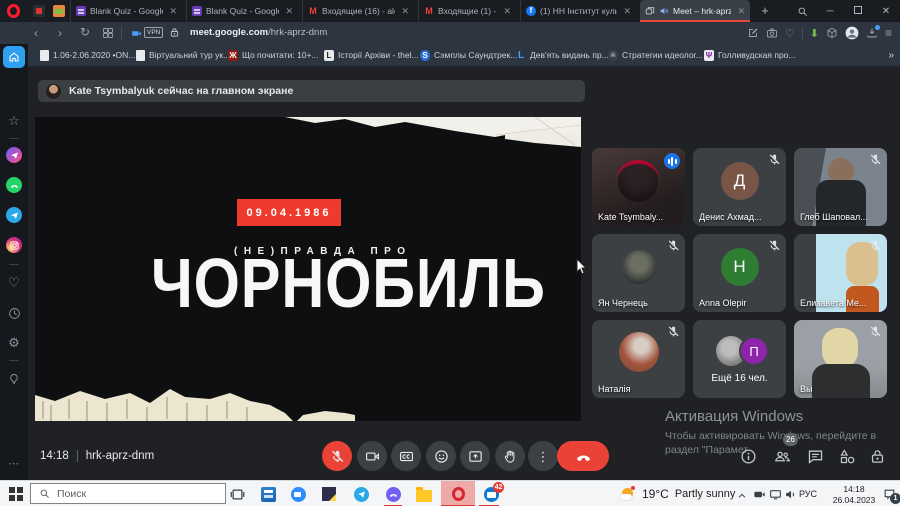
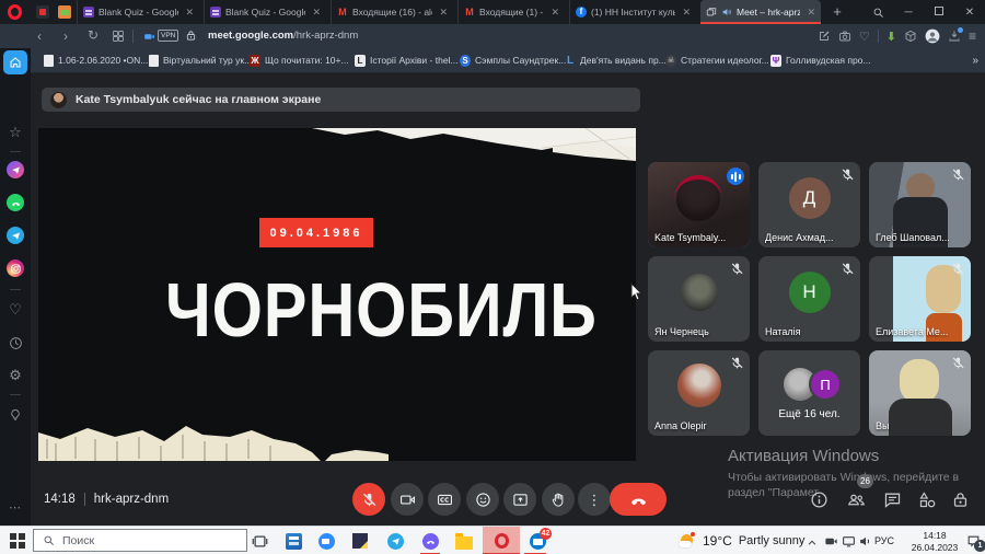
  Blank Quiz - Googl
  ✕
  Blank Quiz - Googl
  ✕
  M
  Входящие (16) - al
  ✕
  M
  Входящие (1) -
  ✕
  f
  (1) НН Інститут куль
  ✕
  Meet – hrk-aprz
  ✕
  +
  ─
  ✕
  ‹
  ›
  ↻
  meet.google.com/hrk-aprz-dnm
  ♡
  ⬇
  ≡
  1.06-2.06.2020 •ON...
  Віртуальний тур ук..
  Ж
  Що почитати: 10+...
  L
  Історії Архіви - thel...
  S
  Сэмплы Саундтрек...
  L
  Дев'ять видань пр..
  Стратегии идеолог...
  Ψ
  Голливудская про...
  »
  ☆
  ♡
  ⚙
  ⋯
  Kate Tsymbalyuk сейчас на главном экране
  09.04.1986
- (НЕ)ПРАВДА ПРО
  ЧОРНОБИЛЬ
  Kate Tsymbaly...
  Д
  Денис Ахмад...
  Глеб Шаповал...
  Ян Чернець
  Н
- Anna Olepir
+ Наталія
  Елизавета Ме...
- Наталія
+ Anna Olepir
  П
  Ещё 16 чел.
  Вы
  Активация Windows
  Чтобы активировать Wiws, перейдите в раздел "Параме
  14:18
  hrk-aprz-dnm
  ⋮
  26
  Поиск
  19°C
  Partly sunny
  РУС
  14:18
  26.04.2023
